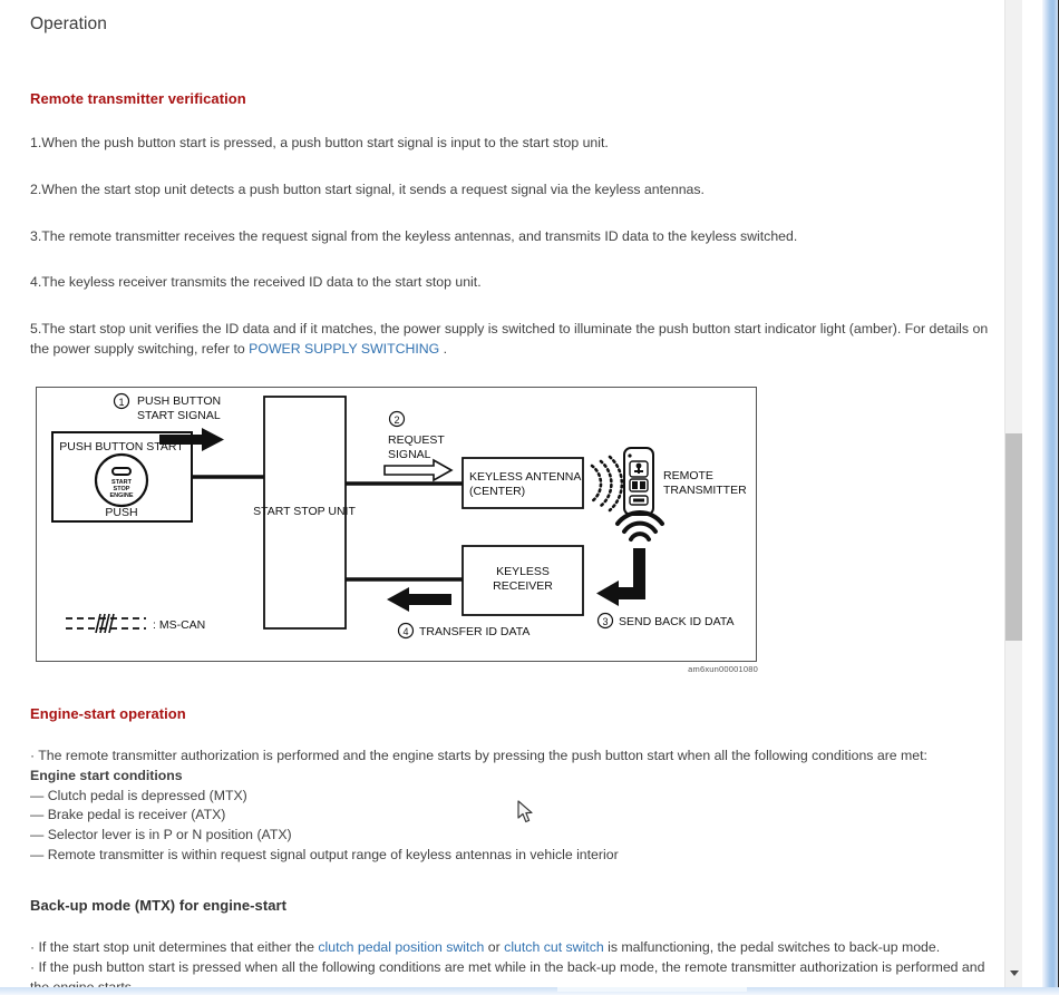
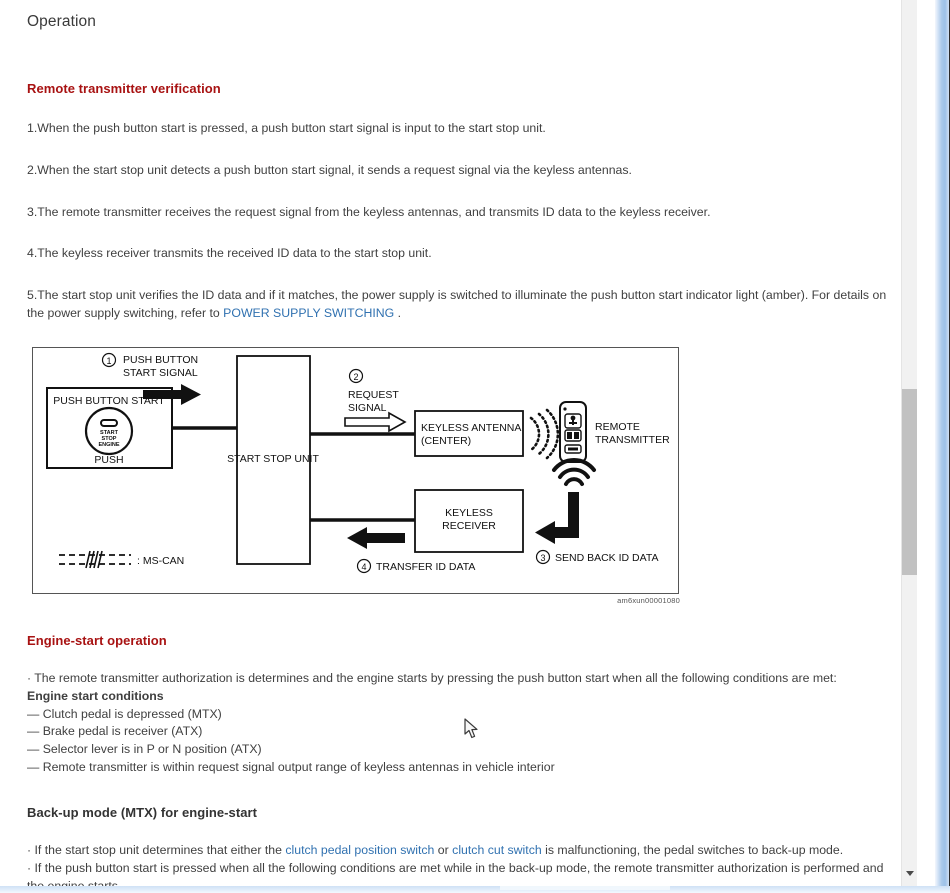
  Operation
  Remote transmitter verification
  1.When the push button start is pressed, a push button start signal is input to the start stop unit.
  2.When the start stop unit detects a push button start signal, it sends a request signal via the keyless antennas.
- 3.The remote transmitter receives the request signal from the keyless antennas, and transmits ID data to the keyless switched.
+ 3.The remote transmitter receives the request signal from the keyless antennas, and transmits ID data to the keyless receiver.
  4.The keyless receiver transmits the received ID data to the start stop unit.
  5.The start stop unit verifies the ID data and if it matches, the power supply is switched to illuminate the push button start indicator light (amber). For details on the power supply switching, refer to POWER SUPPLY SWITCHING .
  PUSH BUTTON START
  PUSH
  1
  PUSH BUTTON
  START SIGNAL
  START STOP UNIT
  2
  REQUEST
  SIGNAL
  KEYLESS ANTENNA
  (CENTER)
  REMOTE
  TRANSMITTER
  KEYLESS
  RECEIVER
  3
  SEND BACK ID DATA
  4
  TRANSFER ID DATA
  : MS-CAN
  am6xun00001080
  Engine-start operation
- · The remote transmitter authorization is performed and the engine starts by pressing the push button start when all the following conditions are met:
+ · The remote transmitter authorization is determines and the engine starts by pressing the push button start when all the following conditions are met:
  Engine start conditions
  — Clutch pedal is depressed (MTX)
  — Brake pedal is receiver (ATX)
  — Selector lever is in P or N position (ATX)
  — Remote transmitter is within request signal output range of keyless antennas in vehicle interior
  Back-up mode (MTX) for engine-start
  · If the start stop unit determines that either the clutch pedal position switch or clutch cut switch is malfunctioning, the pedal switches to back-up mode.
  · If the push button start is pressed when all the following conditions are met while in the back-up mode, the remote transmitter authorization is performed and
